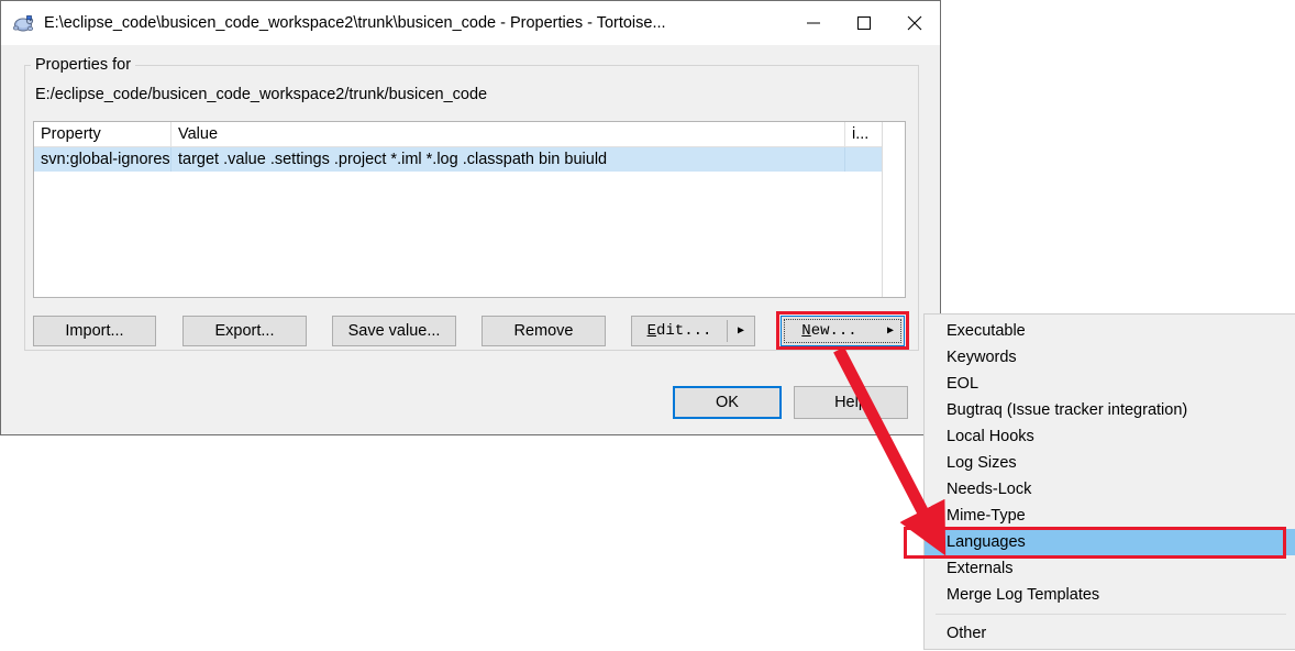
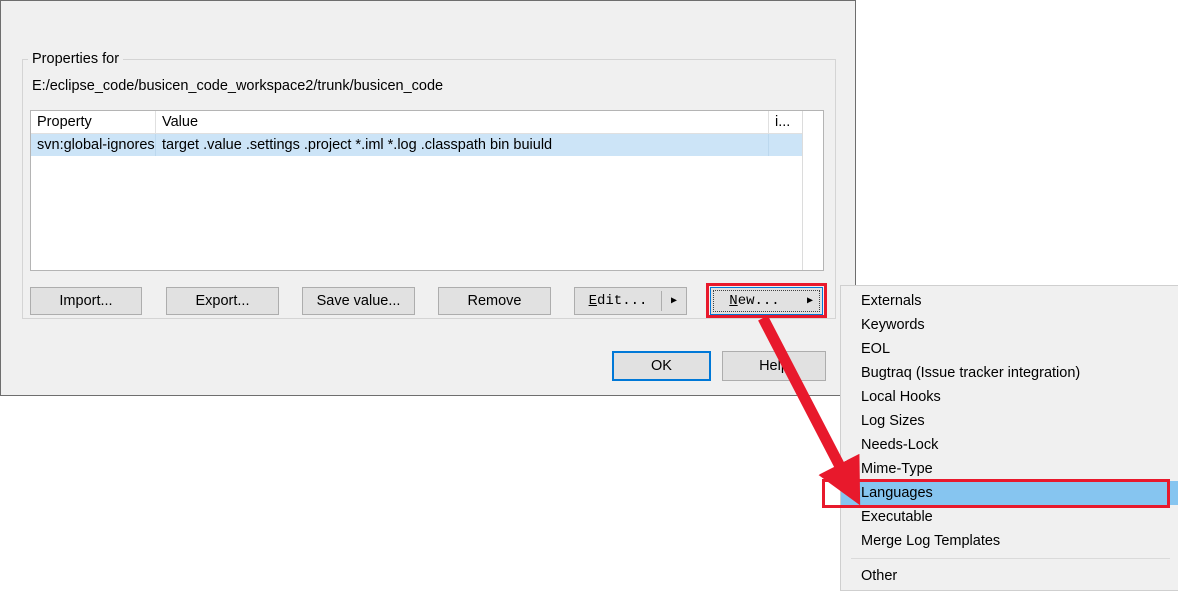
- E:\eclipse_code\busicen_code_workspace2\trunk\busicen_code - Properties - Tortoise...
  Properties for
  E:/eclipse_code/busicen_code_workspace2/trunk/busicen_code
  Property
  Value
  i...
  svn:global-ignores
  target .value .settings .project *.iml *.log .classpath bin buiuld
  Import...
  Export...
  Save value...
  Remove
  E
  dit...
  ▶
  N
  ew...
  ▶
  OK
  Hel
- Executable
+ Externals
  Keywords
  EOL
  Bugtraq (Issue tracker integration)
  Local Hooks
  Log Sizes
  Needs-Lock
  Mime-Type
  Languages
- Externals
+ Executable
  Merge Log Templates
  Other
